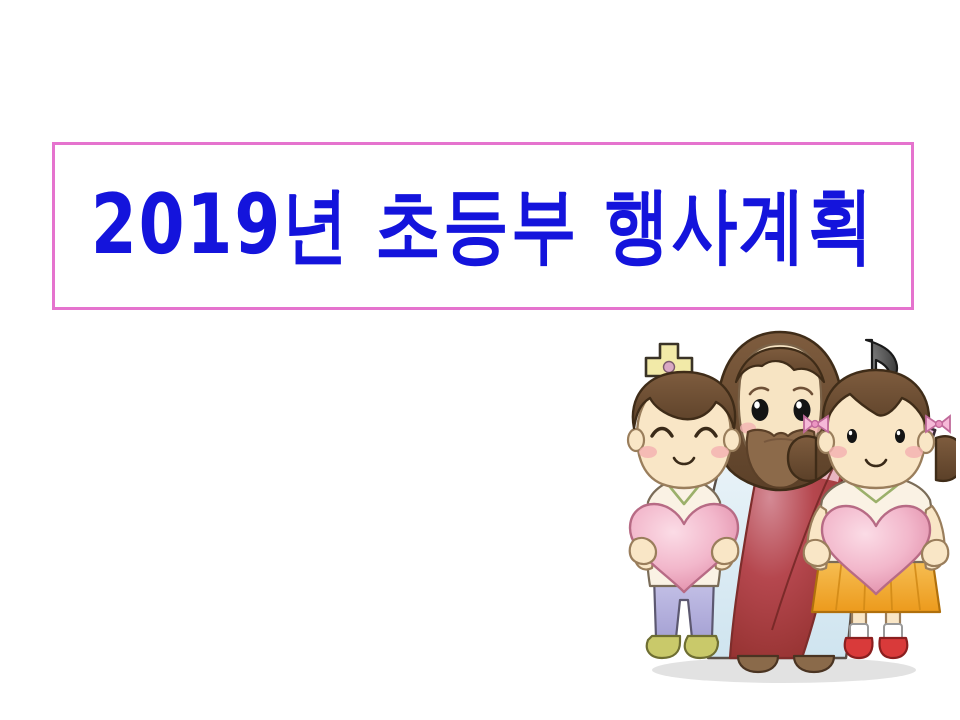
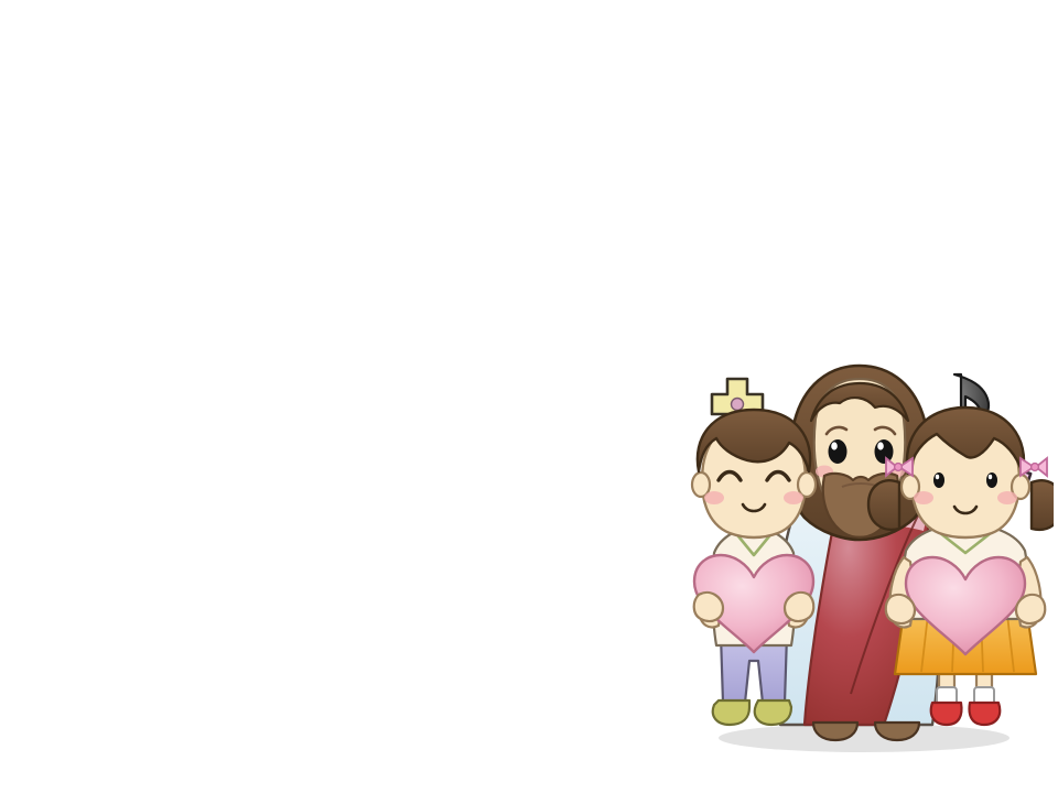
- 2019년 초등부 행사계획
